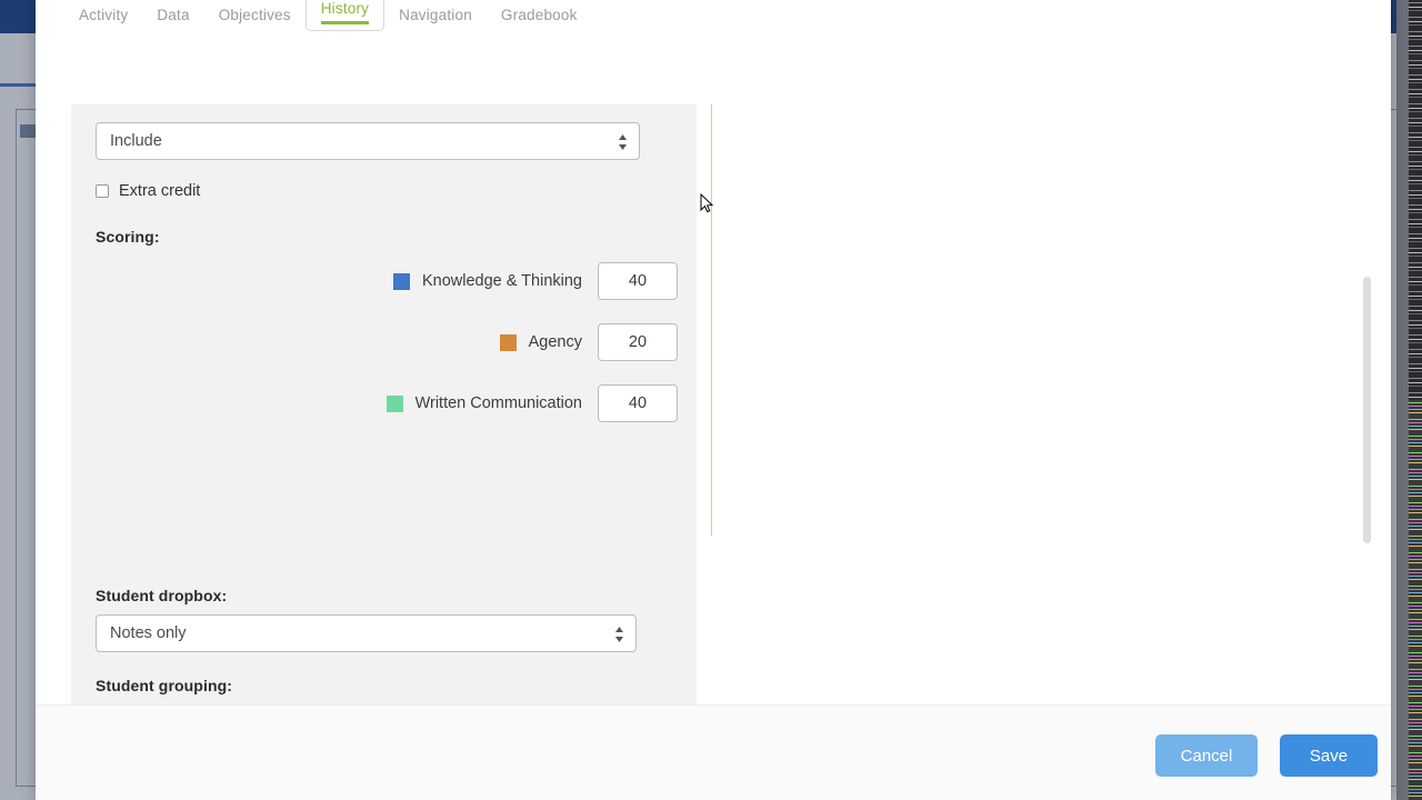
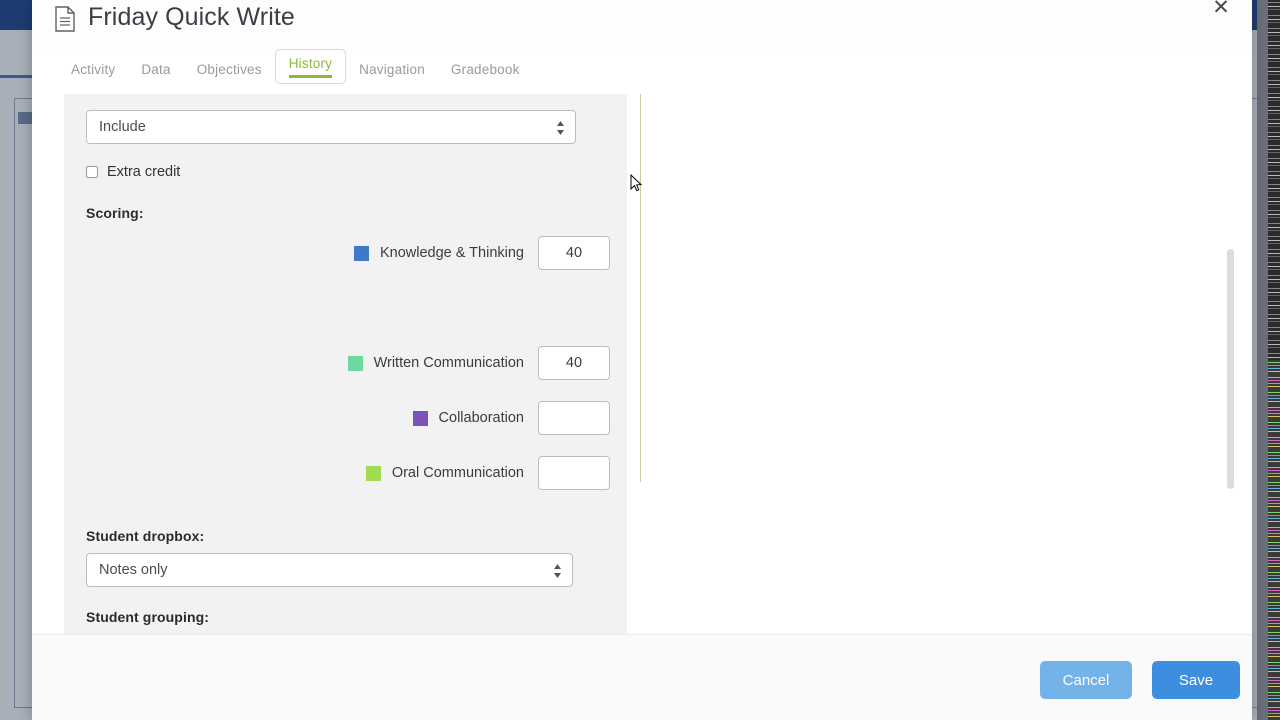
+ Friday Quick Write
+ ✕
  Activity
  Data
  Objectives
  History
  Navigation
  Gradebook
  Include
  Extra credit
  Scoring:
  Knowledge & Thinking
  40
- Agency
- 20
  Written Communication
  40
+ Collaboration
+ Oral Communication
  Student dropbox:
  Notes only
  Student grouping:
  Cancel
  Save
